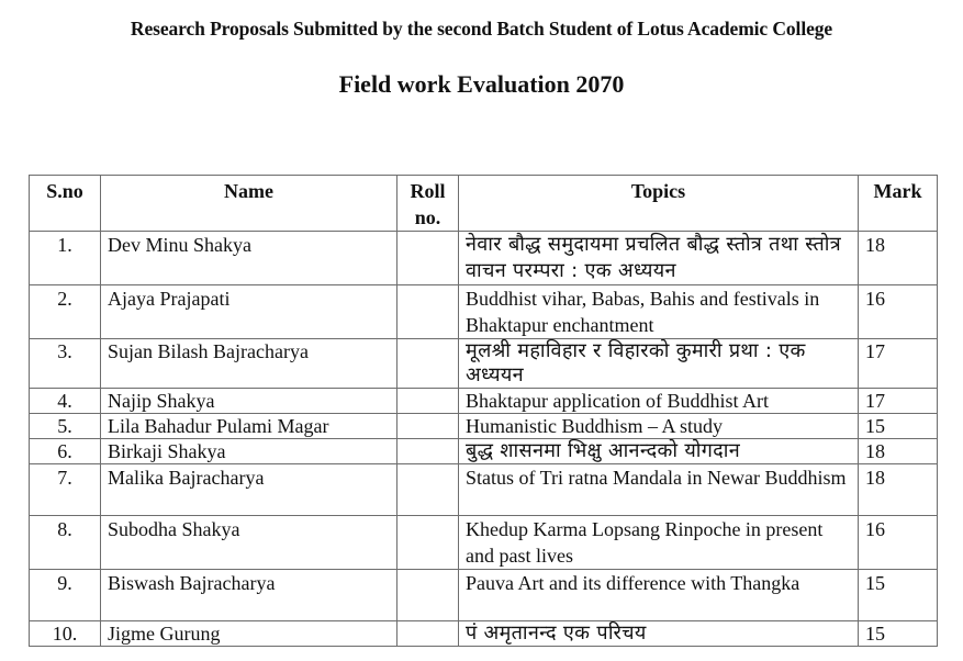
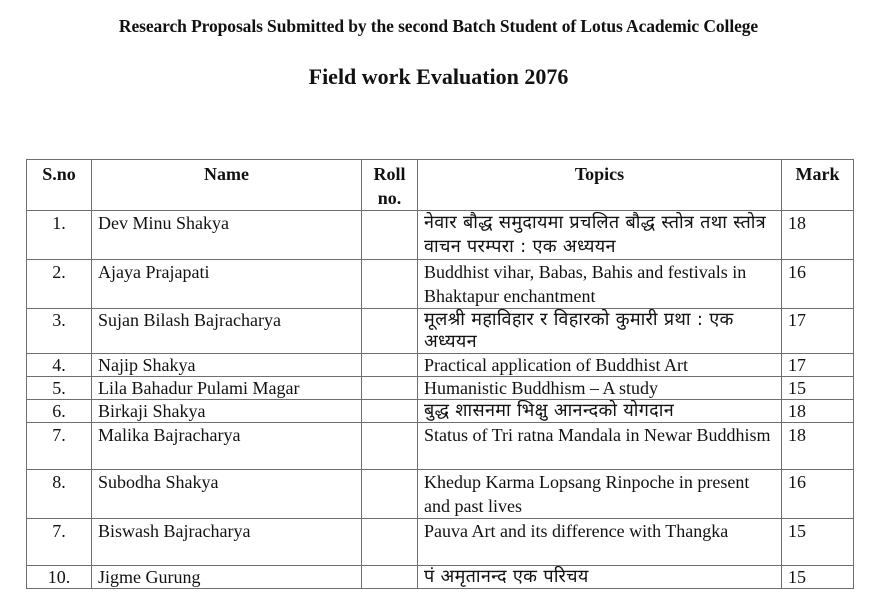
  Research Proposals Submitted by the second Batch Student of Lotus Academic College
- Field work Evaluation 2070
+ Field work Evaluation 2076
  S.no	Name	Roll no.	Topics	Mark
  1.	Dev Minu Shakya		नेवार बौद्ध समुदायमा प्रचलित बौद्ध स्तोत्र तथा स्तोत्र वाचन परम्परा : एक अध्ययन	18
  2.	Ajaya Prajapati		Buddhist vihar, Babas, Bahis and festivals in Bhaktapur enchantment	16
  3.	Sujan Bilash Bajracharya		मूलश्री महाविहार र विहारको कुमारी प्रथा : एक अध्ययन	17
- 4.	Najip Shakya		Bhaktapur application of Buddhist Art	17
+ 4.	Najip Shakya		Practical application of Buddhist Art	17
  5.	Lila Bahadur Pulami Magar		Humanistic Buddhism – A study	15
  6.	Birkaji Shakya		बुद्ध शासनमा भिक्षु आनन्दको योगदान	18
  7.	Malika Bajracharya		Status of Tri ratna Mandala in Newar Buddhism	18
  8.	Subodha Shakya		Khedup Karma Lopsang Rinpoche in present and past lives	16
- 9.	Biswash Bajracharya		Pauva Art and its difference with Thangka	15
+ 7.	Biswash Bajracharya		Pauva Art and its difference with Thangka	15
  10.	Jigme Gurung		पं अमृतानन्द एक परिचय	15
